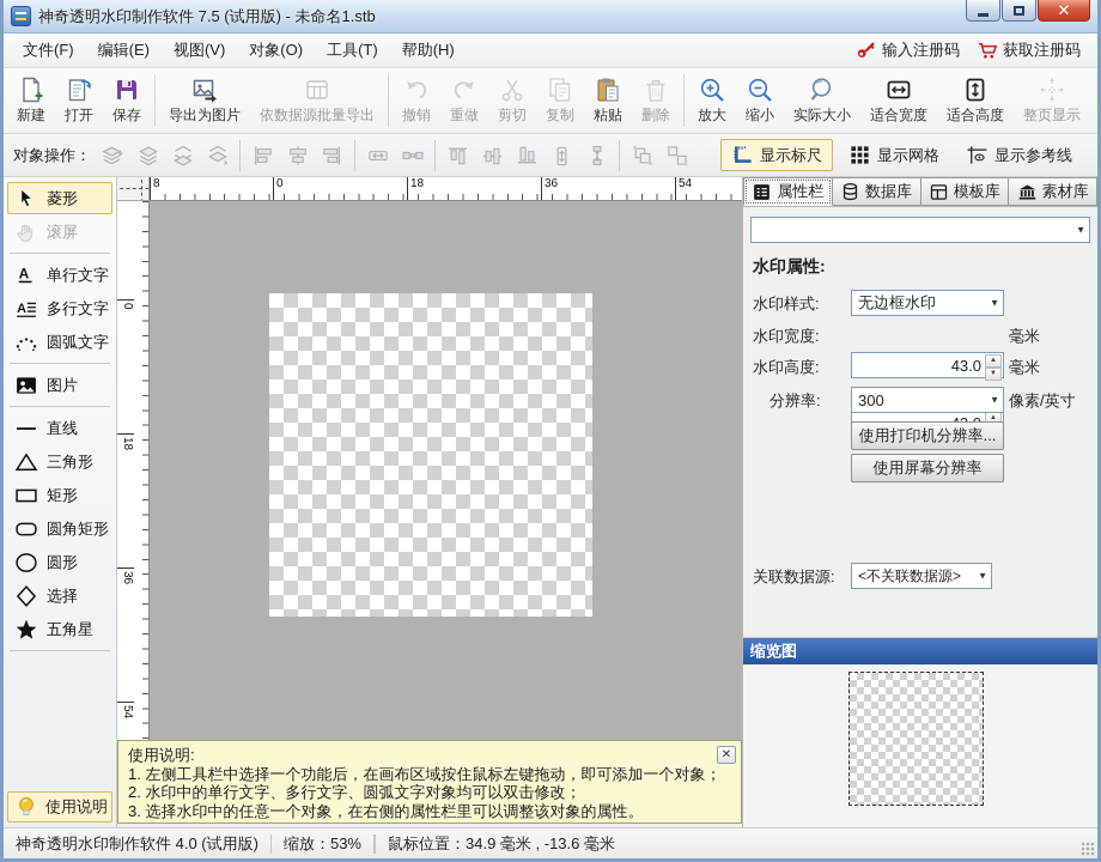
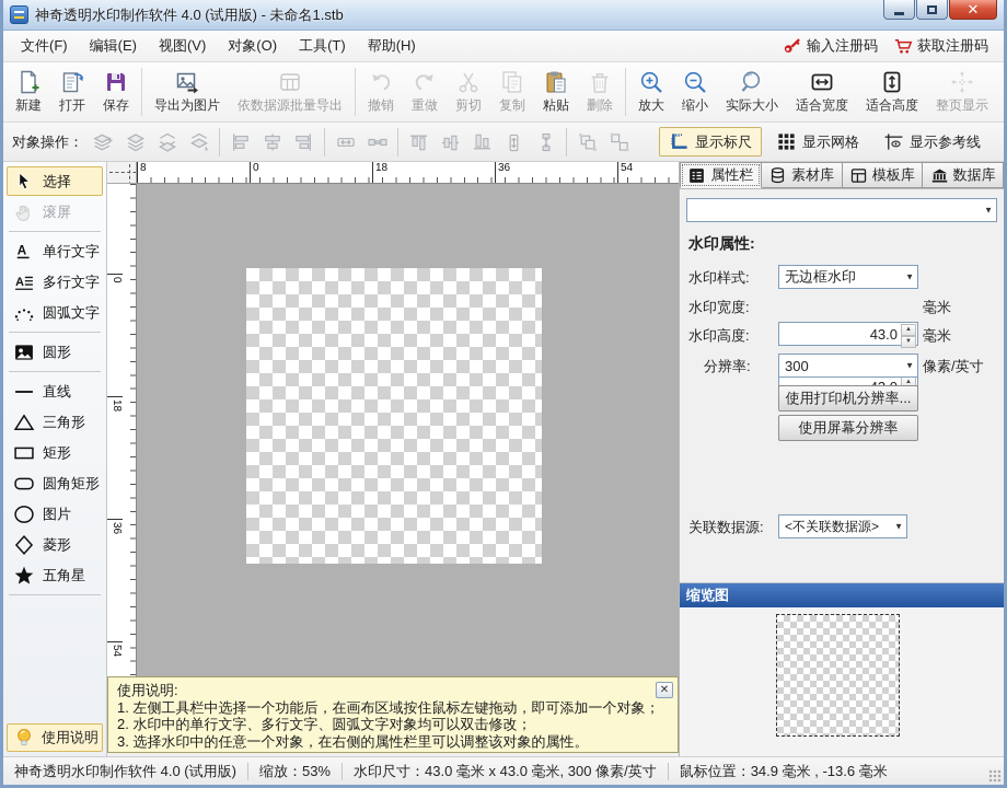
- 神奇透明水印制作软件 7.5 (试用版) - 未命名1.stb
+ 神奇透明水印制作软件 4.0 (试用版) - 未命名1.stb
  ✕
  文件(F)
  编辑(E)
  视图(V)
  对象(O)
  工具(T)
  帮助(H)
  输入注册码
  获取注册码
  新建
  打开
  保存
  导出为图片
  依数据源批量导出
  撤销
  重做
  剪切
  复制
  粘贴
  删除
  放大
  缩小
  实际大小
  适合宽度
  适合高度
  整页显示
  对象操作：
  显示标尺
  显示网格
  显示参考线
- 菱形
+ 选择
  滚屏
  A
  单行文字
  A
  多行文字
  圆弧文字
- 图片
+ 圆形
  直线
  三角形
  矩形
  圆角矩形
- 圆形
+ 图片
- 选择
+ 菱形
  五角星
  使用说明
  8
  0
  18
  36
  54
  使用说明:
  1. 左侧工具栏中选择一个功能后，在画布区域按住鼠标左键拖动，即可添加一个对象；
  2. 水印中的单行文字、多行文字、圆弧文字对象均可以双击修改；
  3. 选择水印中的任意一个对象，在右侧的属性栏里可以调整该对象的属性。
  ✕
  属性栏
- 数据库
+ 素材库
  模板库
- 素材库
+ 数据库
  ▼
  水印属性:
  水印样式:
  无边框水印
  ▼
  水印宽度:
  43.0
  毫米
  水印高度:
  毫米
  分辨率:
  300
  ▼
  像素/英寸
  使用打印机分辨率...
  使用屏幕分辨率
  关联数据源:
  <不关联数据源>
  ▼
  缩览图
  神奇透明水印制作软件 4.0 (试用版)
  缩放：53%
+ 水印尺寸：43.0 毫米 x 43.0 毫米, 300 像素/英寸
  鼠标位置：34.9 毫米 , -13.6 毫米
